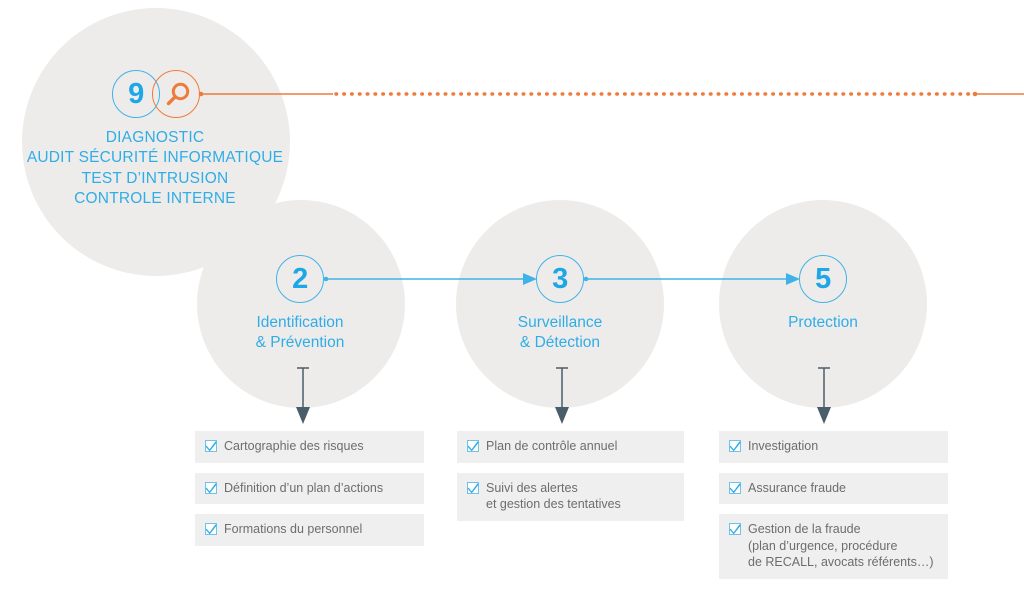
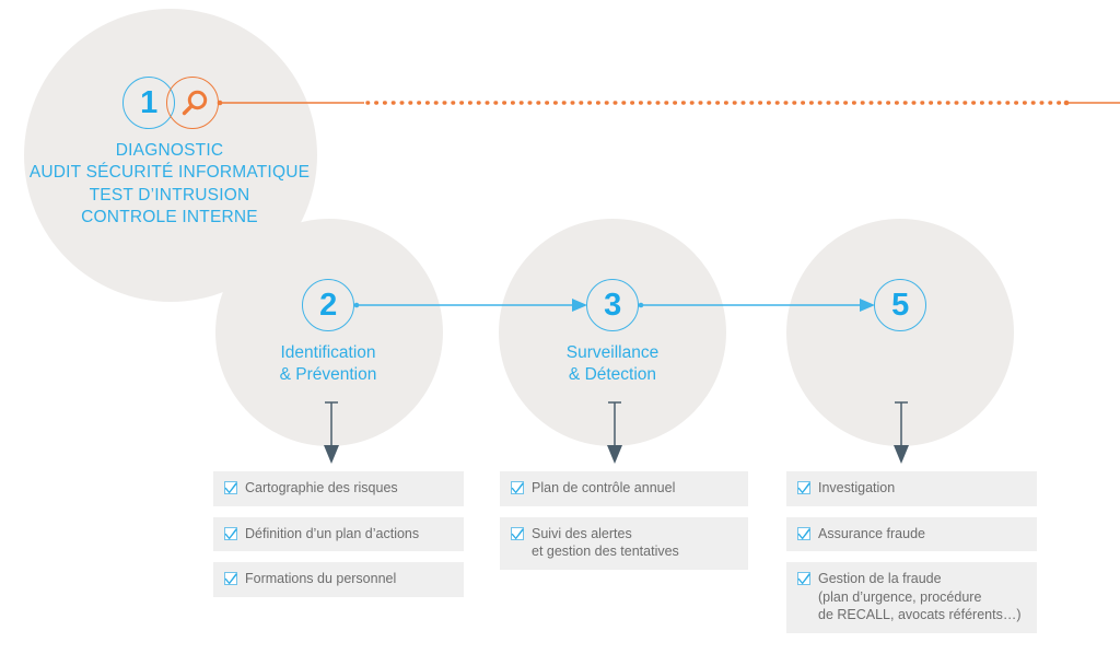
- 9
+ 1
  DIAGNOSTIC
  AUDIT SÉCURITÉ INFORMATIQUE
  TEST D’INTRUSION
  CONTROLE INTERNE
  2
  Identification
  & Prévention
  3
  Surveillance
  & Détection
  5
- Protection
  Cartographie des risques
  Définition d’un plan d’actions
  Formations du personnel
  Plan de contrôle annuel
  Suivi des alertes
  et gestion des tentatives
  Investigation
  Assurance fraude
  Gestion de la fraude
  (plan d’urgence, procédure
  de RECALL, avocats référents…)
